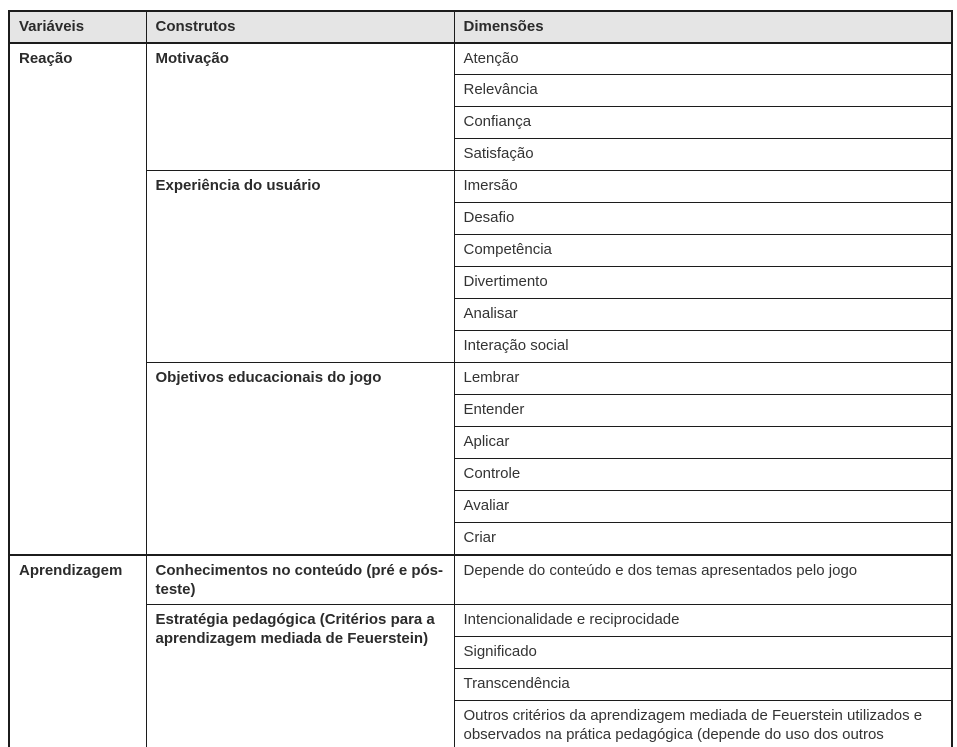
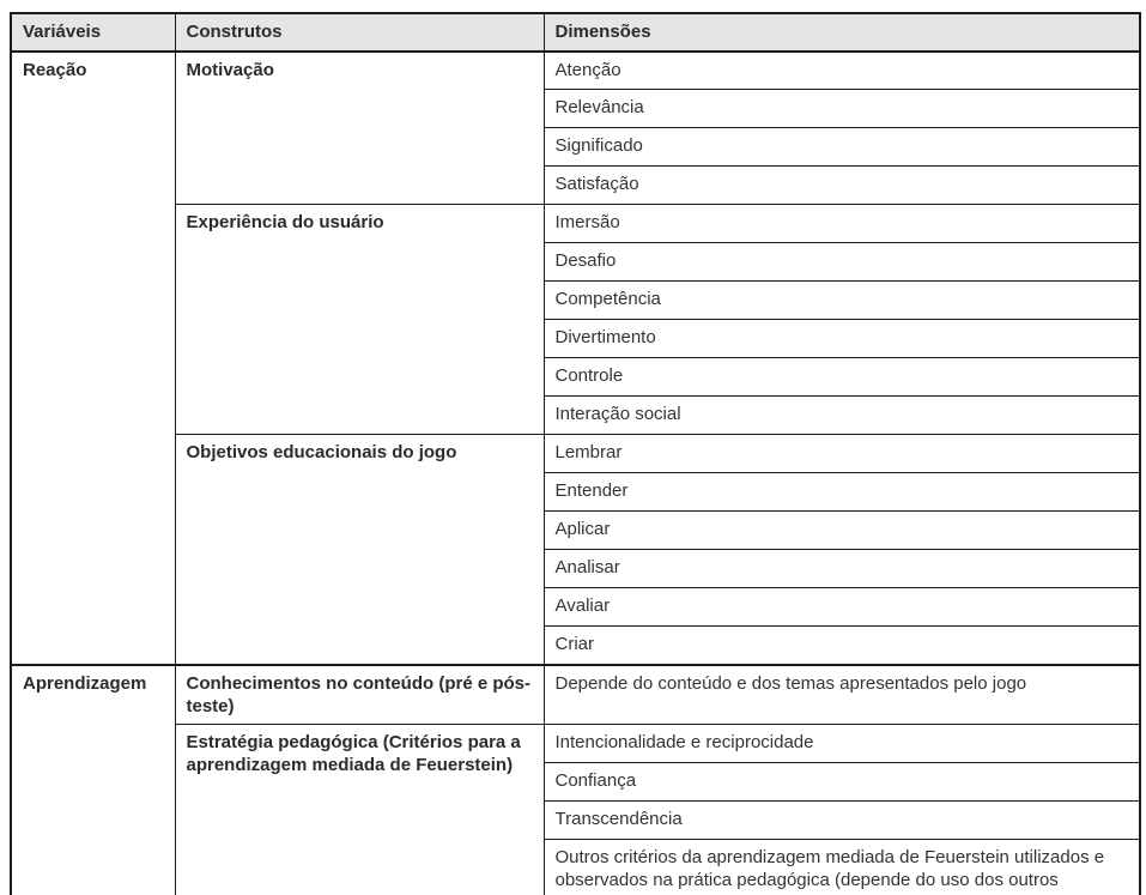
  Variáveis	Construtos	Dimensões
  Reação	Motivação	Atenção
  Relevância
- Confiança
+ Significado
  Satisfação
  Experiência do usuário	Imersão
  Desafio
  Competência
  Divertimento
- Analisar
+ Controle
  Interação social
  Objetivos educacionais do jogo	Lembrar
  Entender
  Aplicar
- Controle
+ Analisar
  Avaliar
  Criar
  Aprendizagem	Conhecimentos no conteúdo (pré e pós-teste)	Depende do conteúdo e dos temas apresentados pelo jogo
  Estratégia pedagógica (Critérios para a aprendizagem mediada de Feuerstein)	Intencionalidade e reciprocidade
- Significado
+ Confiança
  Transcendência
  Outros critérios da aprendizagem mediada de Feuerstein utilizados e observados na prática pedagógica (depende do uso dos outros
